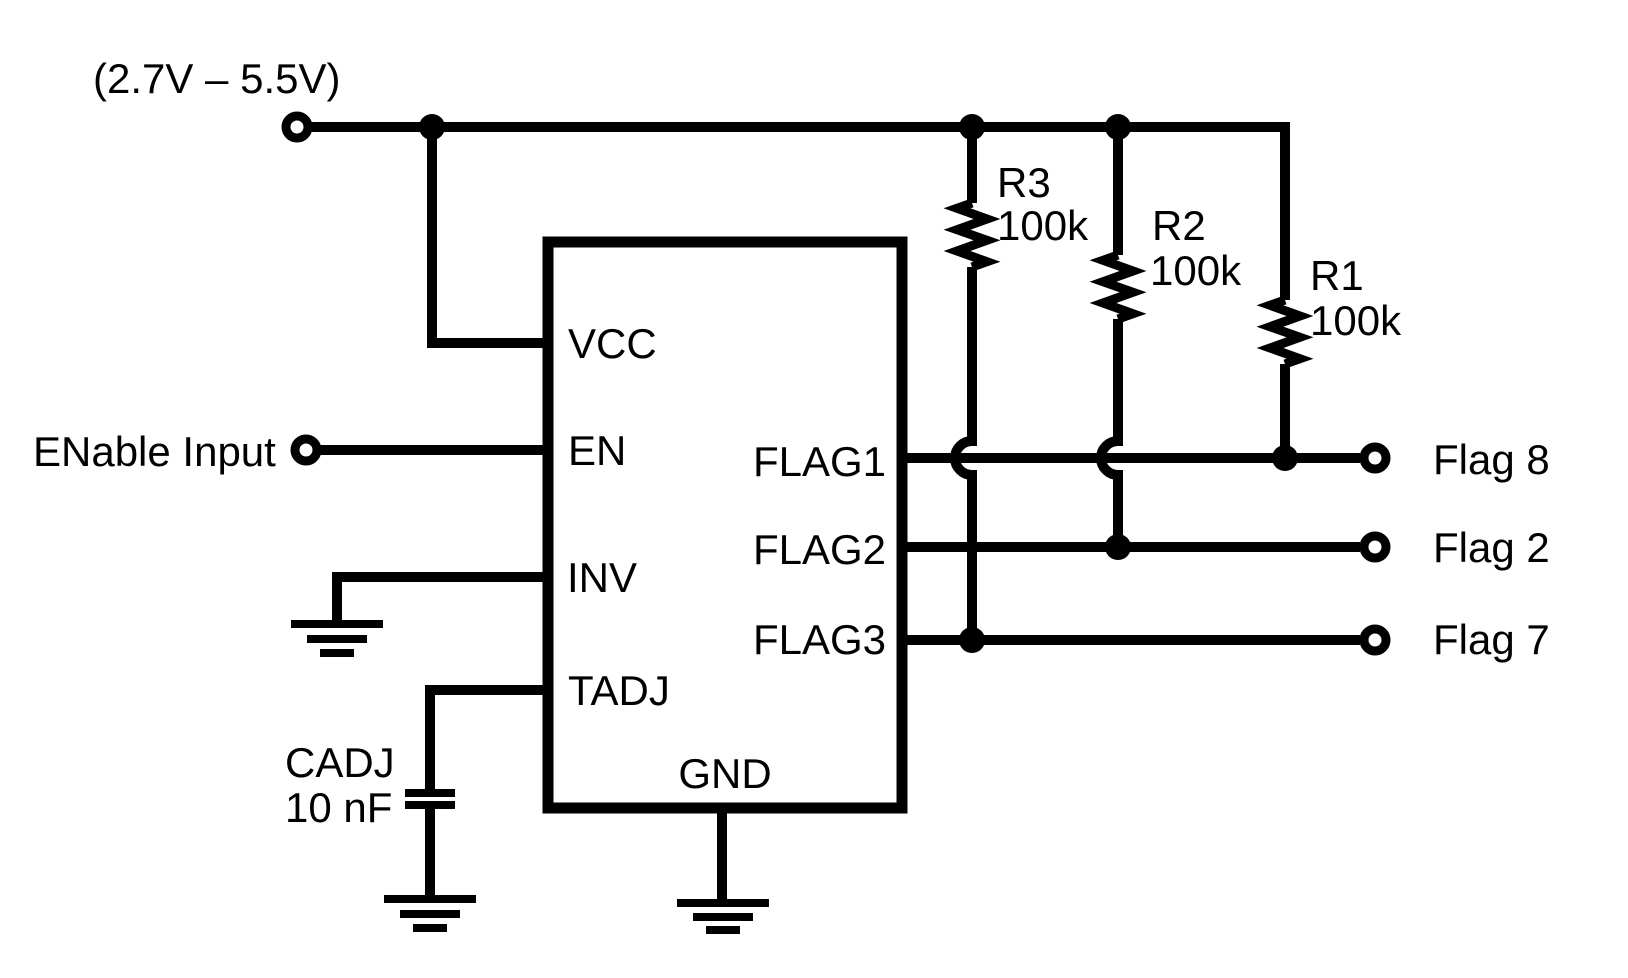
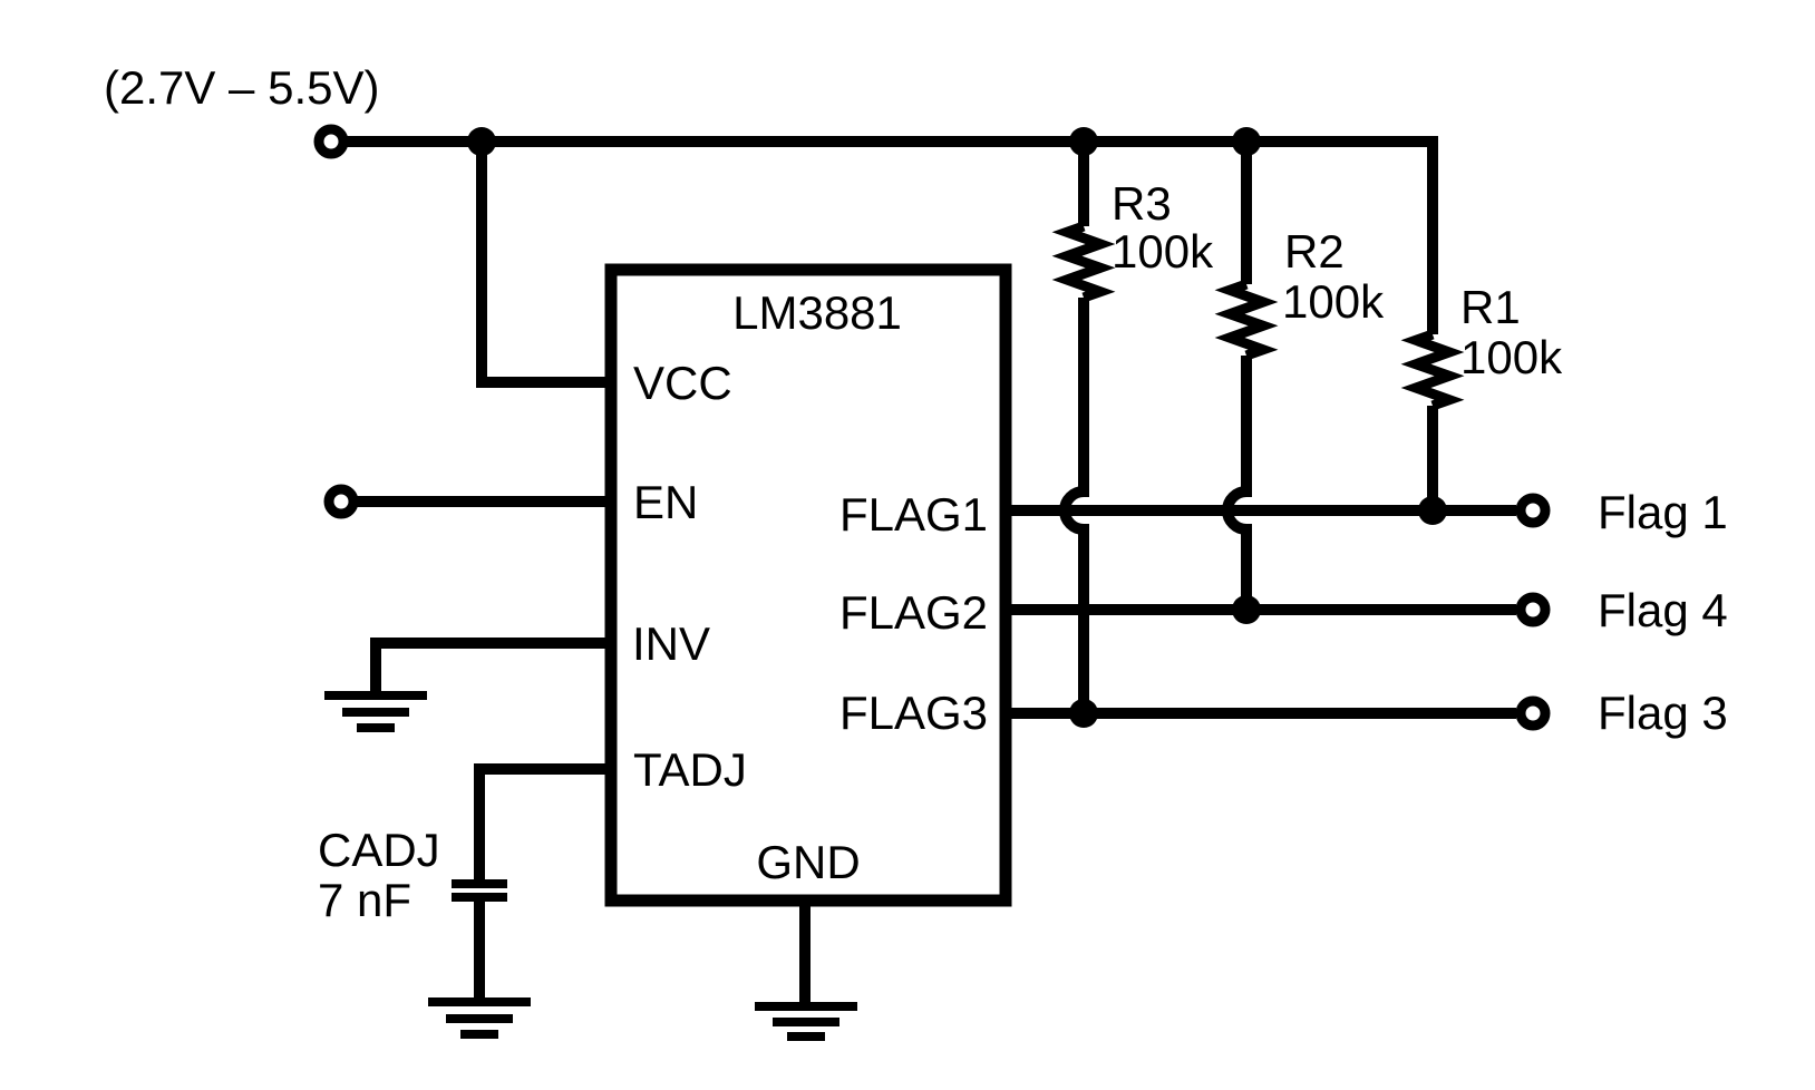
+ LM3881
  VCC
  EN
  INV
  TADJ
  FLAG1
  FLAG2
  FLAG3
  GND
  R3
  100k
  R2
  100k
  R1
  100k
  CADJ
- 10 nF
+ 7 nF
  (2.7V – 5.5V)
- ENable Input
- Flag 8
+ Flag 1
- Flag 2
+ Flag 4
- Flag 7
+ Flag 3
